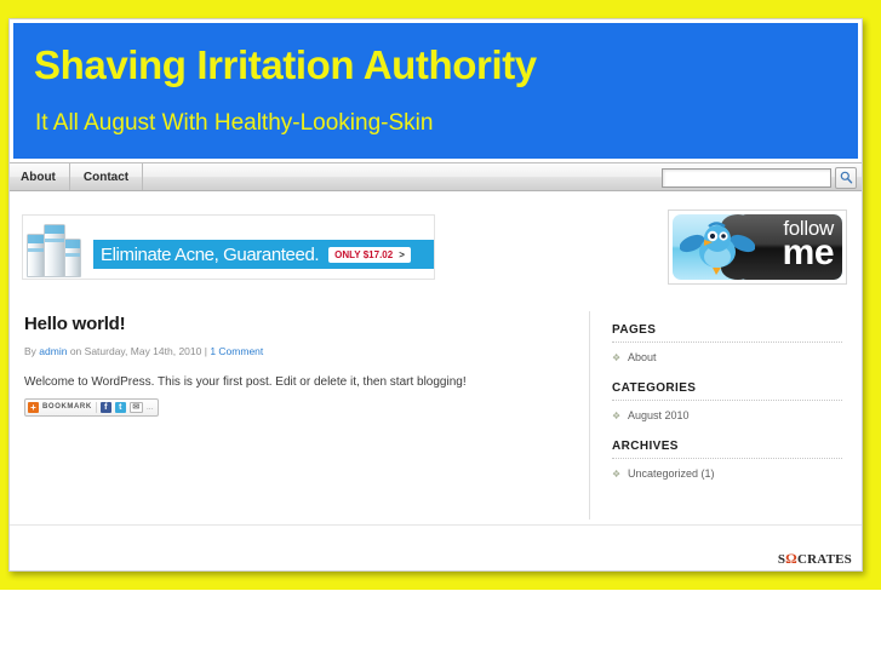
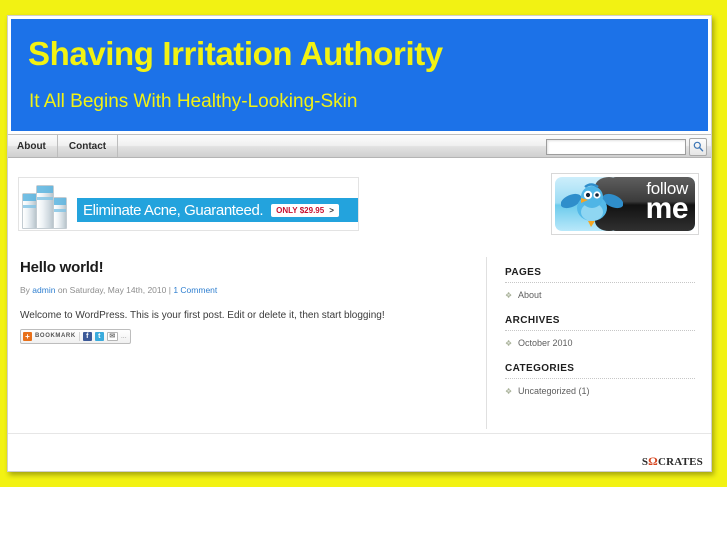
  Shaving Irritation Authority
- It All August With Healthy-Looking-Skin
+ It All Begins With Healthy-Looking-Skin
  About
  Contact
  Eliminate Acne, Guaranteed.
- ONLY $17.02
+ ONLY $29.95
  >
  follow
  me
  Hello world!
  By admin on Saturday, May 14th, 2010 | 1 Comment
  Welcome to WordPress. This is your first post. Edit or delete it, then start blogging!
  +
  PAGES
  ❖
  About
- CATEGORIES
+ ARCHIVES
  ❖
- August 2010
+ October 2010
- ARCHIVES
+ CATEGORIES
  ❖
  Uncategorized (1)
  S
  Ω
  CRATES
